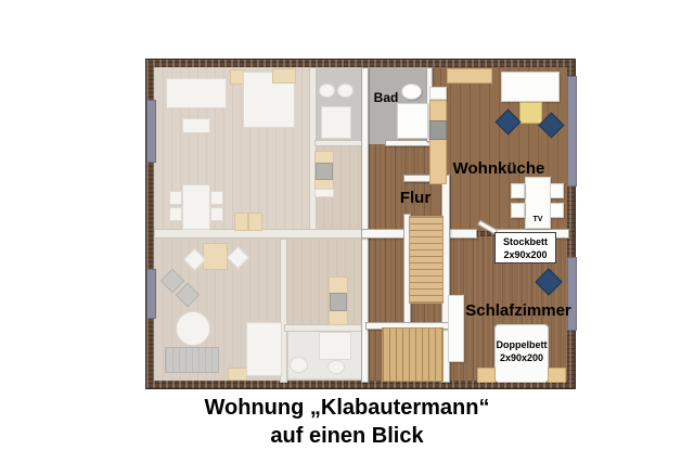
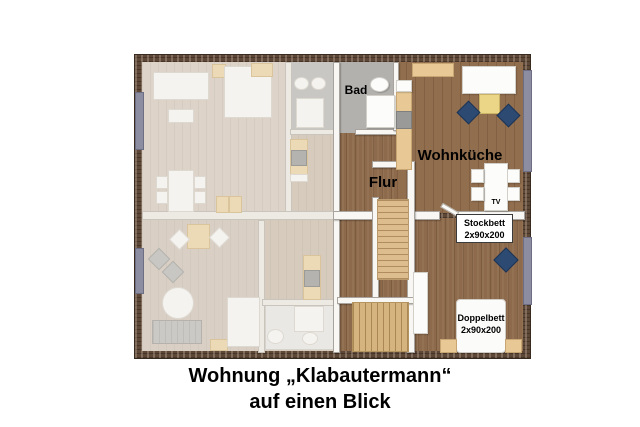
  Stockbett
  2x90x200
  Doppelbett
  2x90x200
  Bad
  Wohnküche
  Flur
- Schlafzimmer
  Wohnung „Klabautermann“
  auf einen Blick
